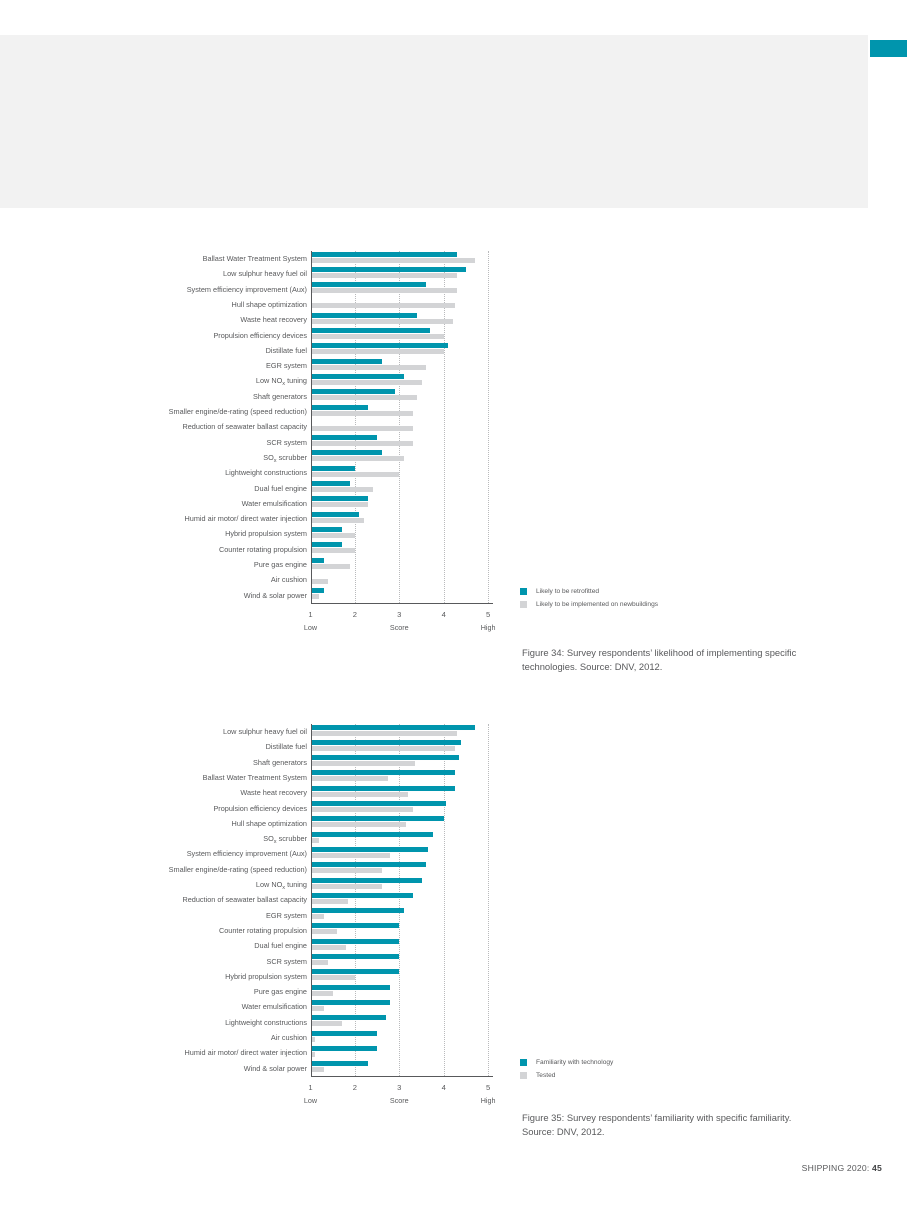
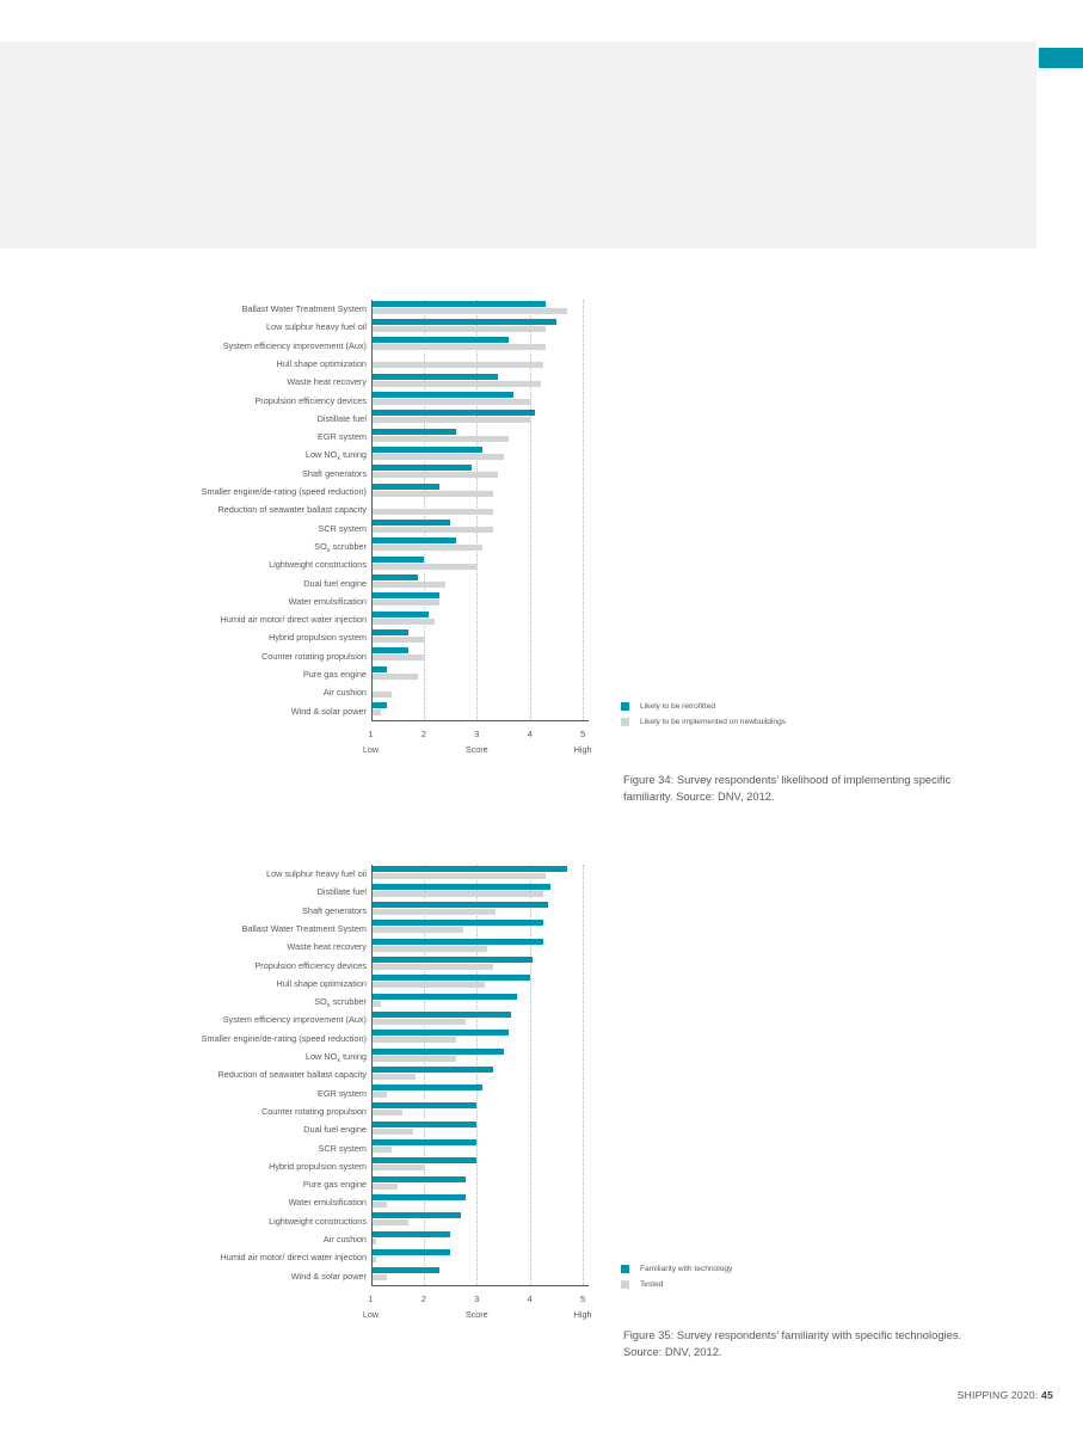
  Ballast Water Treatment System
  Low sulphur heavy fuel oil
  System efficiency improvement (Aux)
  Hull shape optimization
  Waste heat recovery
  Propulsion efficiency devices
  Distillate fuel
  EGR system
  Low NO tuning
  Shaft generators
  Smaller engine/de-rating (speed reduction)
  Reduction of seawater ballast capacity
  SCR system
  SO scrubber
  Lightweight constructions
  Dual fuel engine
  Water emulsification
  Humid air motor/ direct water injection
  Hybrid propulsion system
  Counter rotating propulsion
  Pure gas engine
  Air cushion
  Wind & solar power
  1
  2
  3
  4
  5
  Low
  Score
  High
- Figure 34: Survey respondents’ likelihood of implementing specific technologies. Source: DNV, 2012.
+ Figure 34: Survey respondents’ likelihood of implementing specific familiarity. Source: DNV, 2012.
  Low sulphur heavy fuel oil
  Distillate fuel
  Shaft generators
  Ballast Water Treatment System
  Waste heat recovery
  Propulsion efficiency devices
  Hull shape optimization
  SO scrubber
  System efficiency improvement (Aux)
  Smaller engine/de-rating (speed reduction)
  Low NO tuning
  Reduction of seawater ballast capacity
  EGR system
  Counter rotating propulsion
  Dual fuel engine
  SCR system
  Hybrid propulsion system
  Pure gas engine
  Water emulsification
  Lightweight constructions
  Air cushion
  Humid air motor/ direct water injection
  Wind & solar power
  1
  2
  3
  4
  5
  Low
  Score
  High
- Figure 35: Survey respondents’ familiarity with specific familiarity. Source: DNV, 2012.
+ Figure 35: Survey respondents’ familiarity with specific technologies. Source: DNV, 2012.
  SHIPPING 2020: 45
